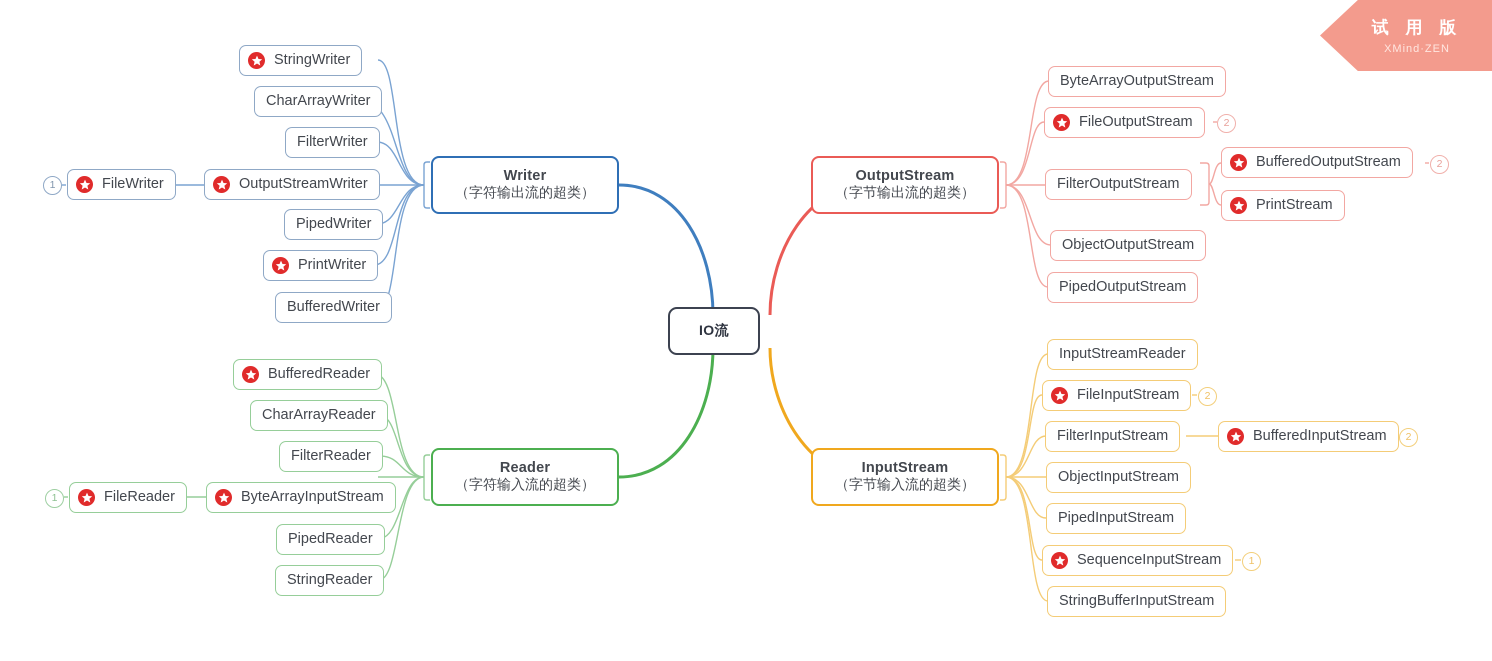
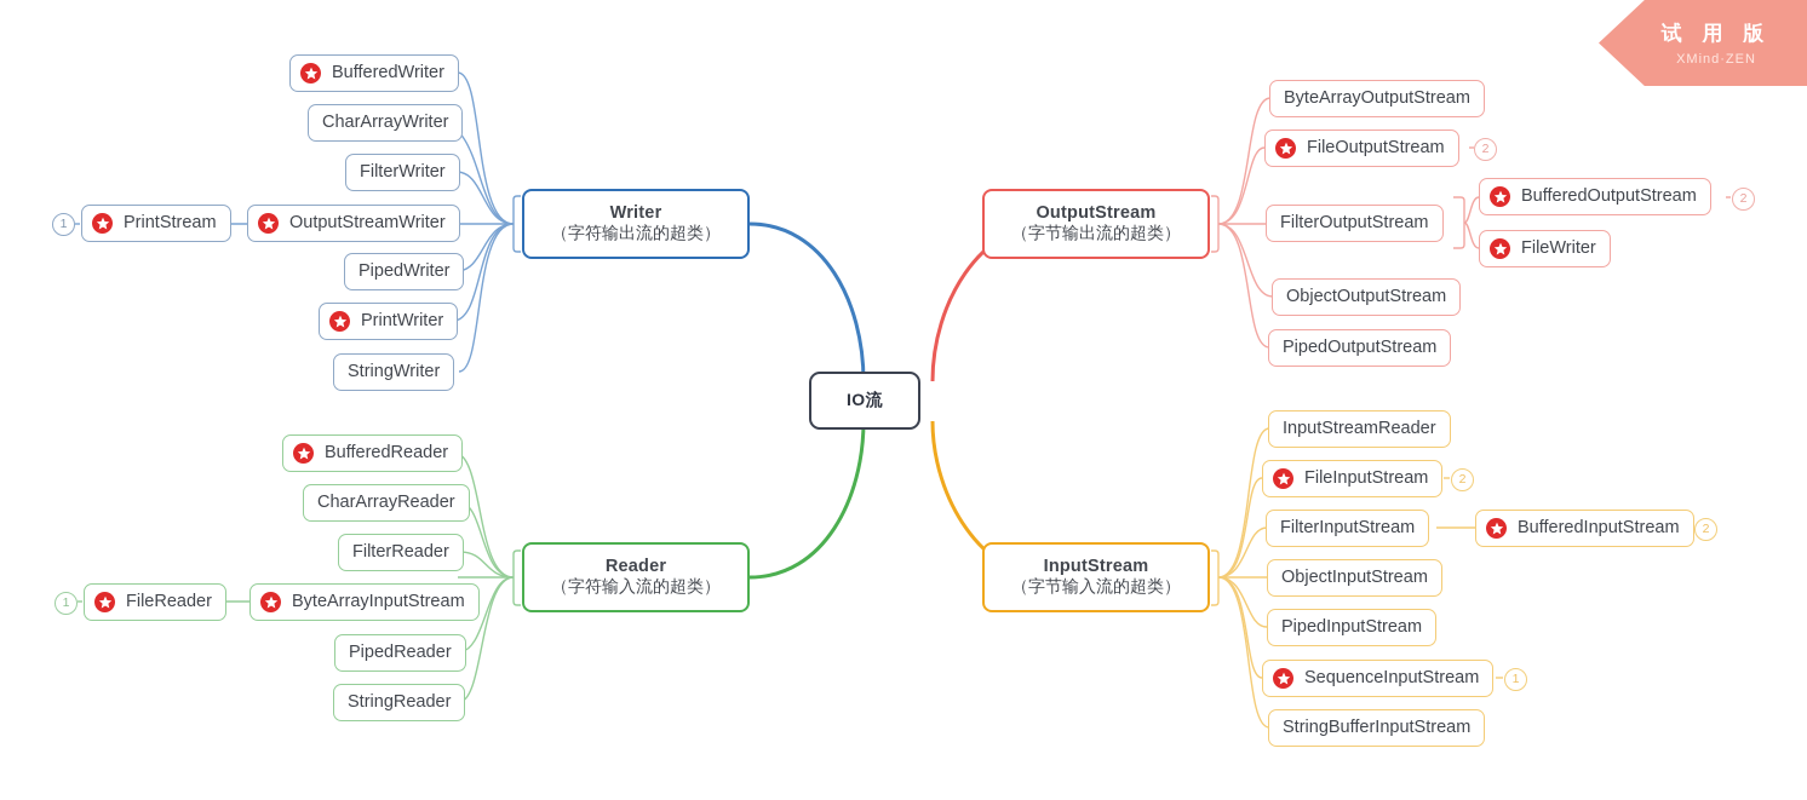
  IO流
  Writer
  （字符输出流的超类）
- StringWriter
+ BufferedWriter
  CharArrayWriter
  FilterWriter
  OutputStreamWriter
- FileWriter
+ PrintStream
  1
  PipedWriter
  PrintWriter
- BufferedWriter
+ StringWriter
  OutputStream
  （字节输出流的超类）
  ByteArrayOutputStream
  FileOutputStream
  2
  FilterOutputStream
  BufferedOutputStream
  2
- PrintStream
+ FileWriter
  ObjectOutputStream
  PipedOutputStream
  Reader
  （字符输入流的超类）
  BufferedReader
  CharArrayReader
  FilterReader
  ByteArrayInputStream
  FileReader
  1
  PipedReader
  StringReader
  InputStream
  （字节输入流的超类）
  InputStreamReader
  FileInputStream
  2
  FilterInputStream
  BufferedInputStream
  2
  ObjectInputStream
  PipedInputStream
  SequenceInputStream
  1
  StringBufferInputStream
  试 用 版
  XMind·ZEN
